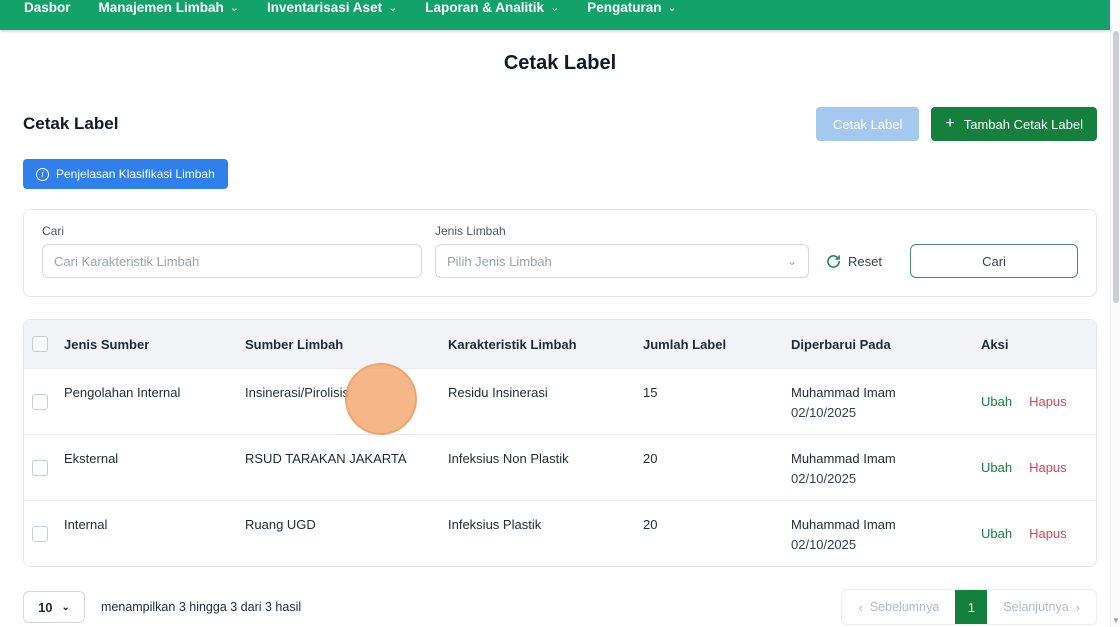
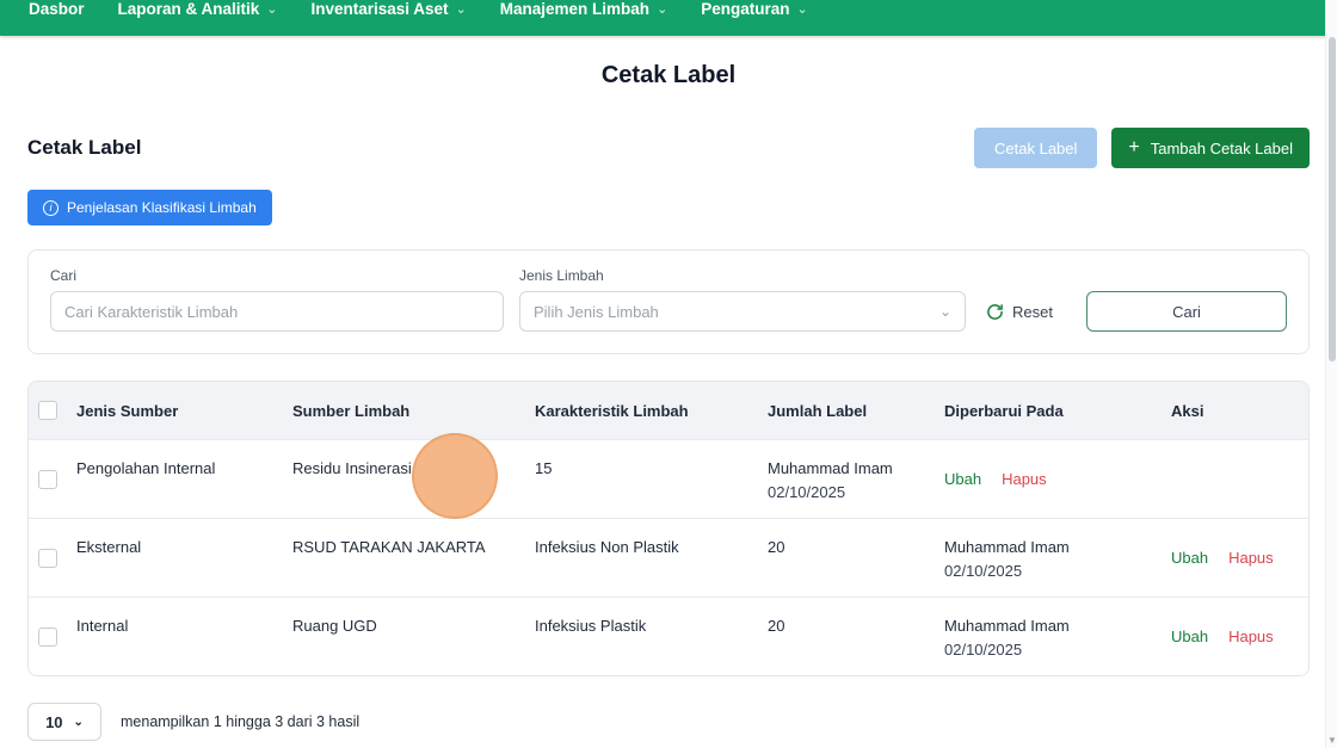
  Dasbor
- Manajemen Limbah
+ Laporan & Analitik
  ⌄
  Inventarisasi Aset
  ⌄
- Laporan & Analitik
+ Manajemen Limbah
  ⌄
  Pengaturan
  ⌄
  Cetak Label
  Cetak Label
  Cetak Label
  +
  Tambah Cetak Label
  i
  Penjelasan Klasifikasi Limbah
  Cari
  Cari Karakteristik Limbah
  Jenis Limbah
  Pilih Jenis Limbah
  ⌄
  Reset
  Cari
  Jenis Sumber
  Sumber Limbah
  Karakteristik Limbah
  Jumlah Label
  Diperbarui Pada
  Aksi
  Pengolahan Internal
- Insinerasi/Pirolisis
  Residu Insinerasi
  15
  Muhammad Imam
  02/10/2025
  Ubah
  Hapus
  Eksternal
  RSUD TARAKAN JAKARTA
  Infeksius Non Plastik
  20
  Muhammad Imam
  02/10/2025
  Ubah
  Hapus
  Internal
  Ruang UGD
  Infeksius Plastik
  20
  Muhammad Imam
  02/10/2025
  Ubah
  Hapus
  10
  ⌄
- menampilkan 3 hingga 3 dari 3 hasil
+ menampilkan 1 hingga 3 dari 3 hasil
- ‹
- Sebelumnya
- 1
- Selanjutnya
- ›
  ▼
